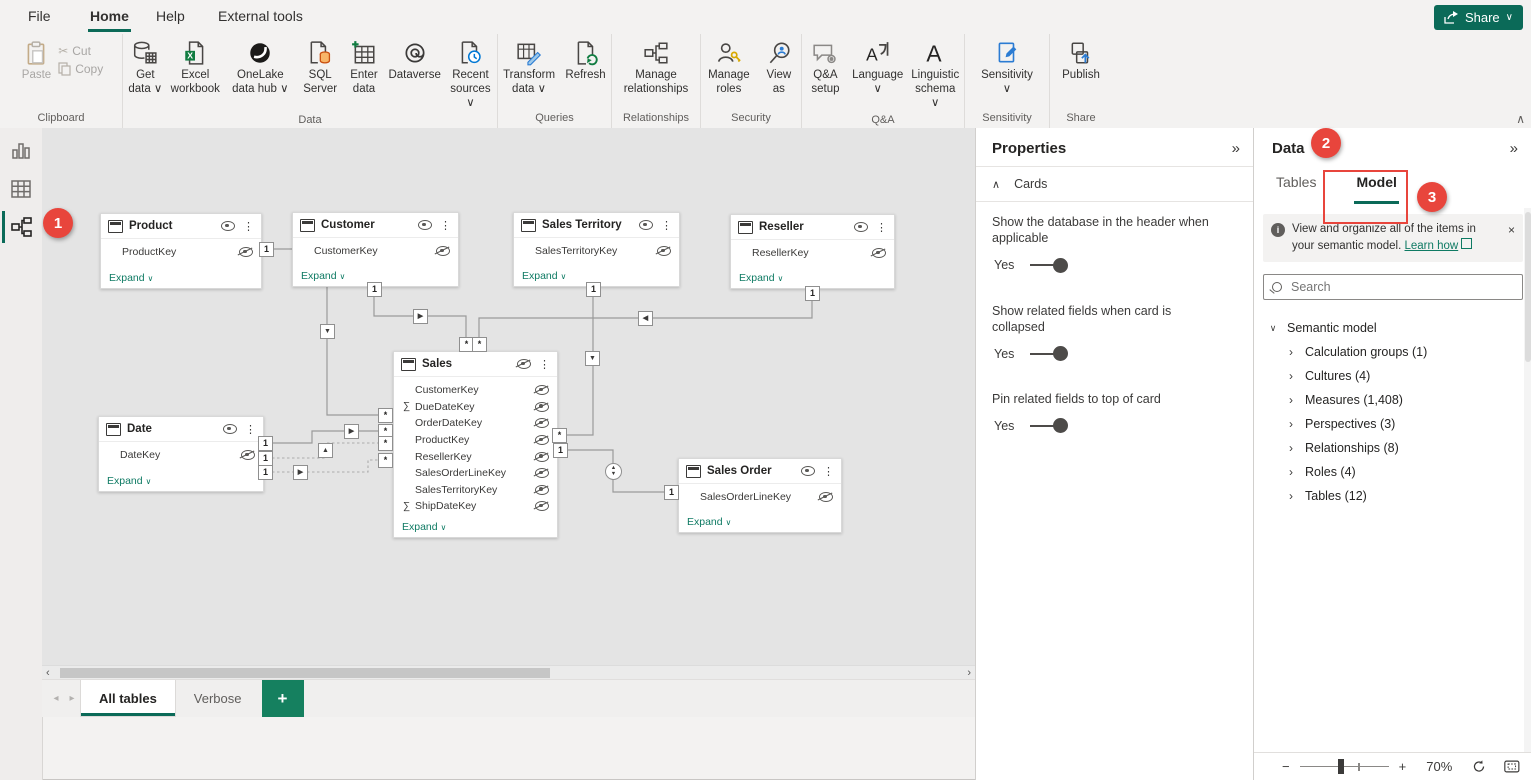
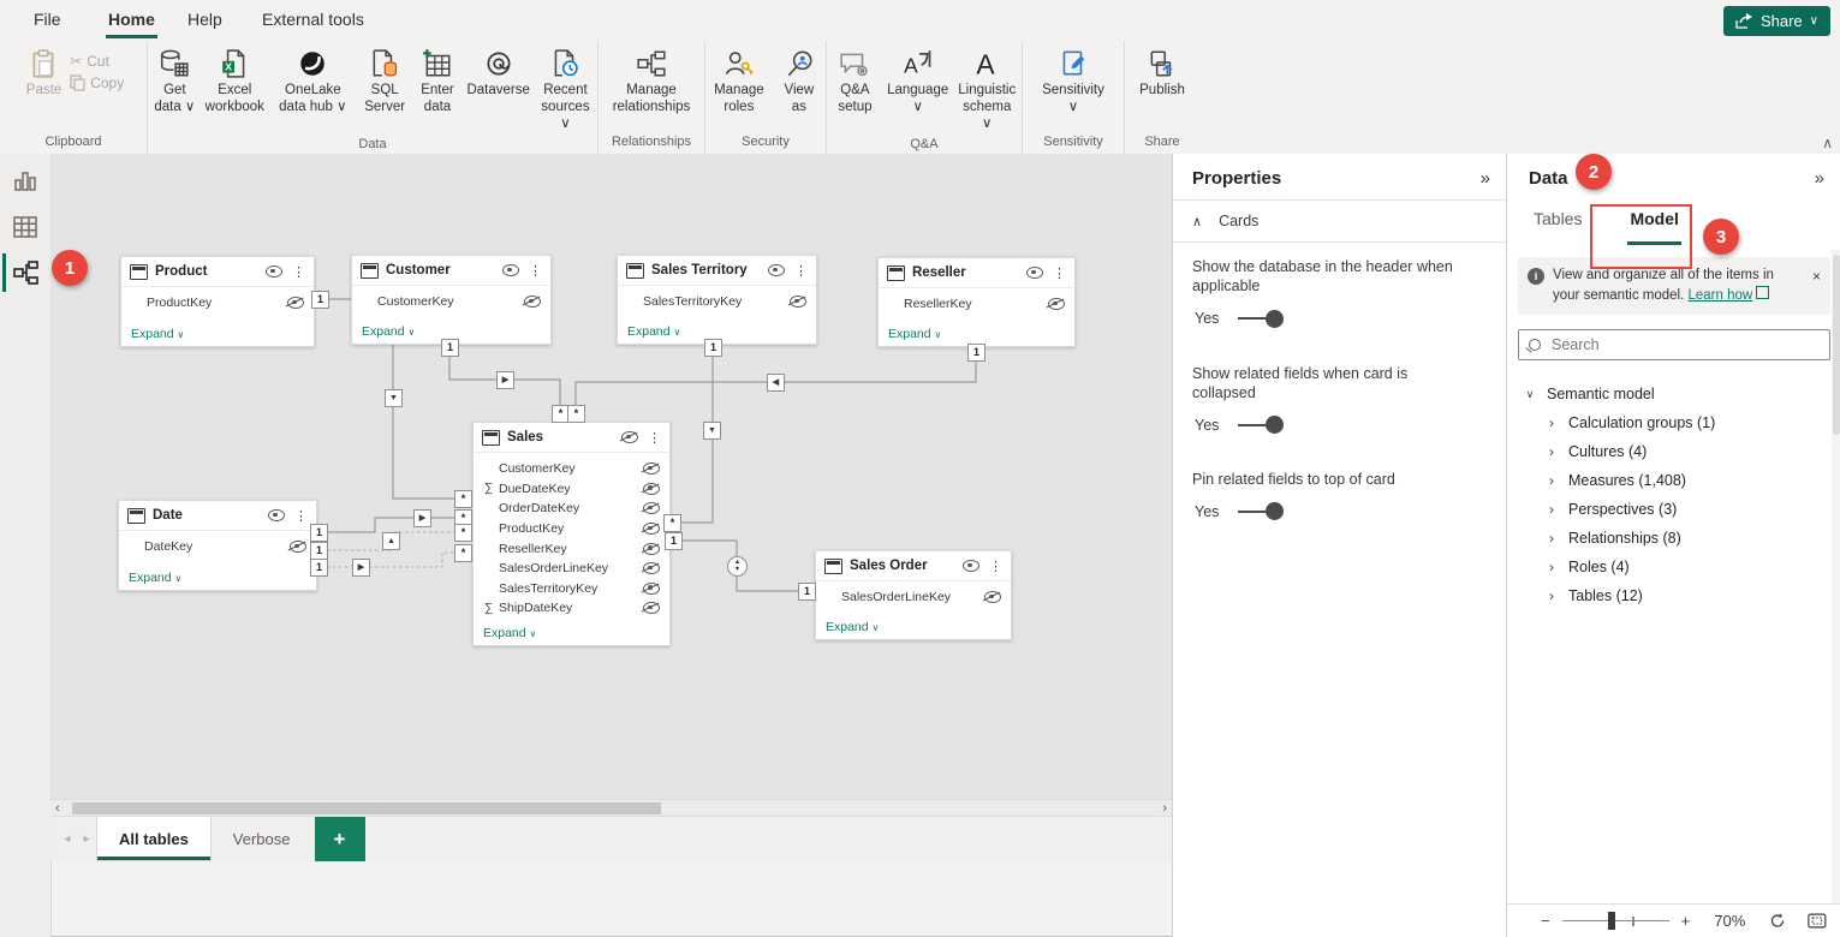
  File
  Home
  Help
  External tools
  Share
  ∨
  Paste
  ✂
  Cut
  Copy
  Clipboard
  Get data ∨
  X
  Excel workbook
  OneLake data hub ∨
  SQL Server
  Enter data
  Dataverse
  Recent sources ∨
  Data
- Transform data ∨
- Refresh
- Queries
  Manage relationships
  Relationships
  Manage roles
  View as
  Security
  Q&A setup
  A
  Language ∨
  A
  Linguistic schema ∨
  Q&A
  Sensitivity ∨
  Sensitivity
  Publish
  Share
  ∧
  Product
  ⋮
  ProductKey
  Expand ∨
  Customer
  ⋮
  CustomerKey
  Expand ∨
  Sales Territory
  ⋮
  SalesTerritoryKey
  Expand ∨
  Reseller
  ⋮
  ResellerKey
  Expand ∨
  Sales
  ⋮
  CustomerKey
  ∑
  DueDateKey
  OrderDateKey
  ProductKey
  ResellerKey
  SalesOrderLineKey
  SalesTerritoryKey
  ∑
  ShipDateKey
  Expand ∨
  Date
  ⋮
  DateKey
  Expand ∨
  Sales Order
  ⋮
  SalesOrderLineKey
  Expand ∨
  1
  *
  1
  *
  1
  *
  1
  *
  1
  1
  1
  1
  1
  *
  *
  *
  ‹
  ›
  ◂
  ▸
  All tables
  Verbose
  +
  Properties
  »
  ∧
  Cards
  Show the database in the header when applicable
  Yes
  Show related fields when card is collapsed
  Yes
  Pin related fields to top of card
  Yes
  Data
  »
  Tables
  Model
  i
  View and organize all of the items in your semantic model. Learn how
  ×
  Search
  ∨
  Semantic model
  ›
  Calculation groups (1)
  ›
  Cultures (4)
  ›
  Measures (1,408)
  ›
  Perspectives (3)
  ›
  Relationships (8)
  ›
  Roles (4)
  ›
  Tables (12)
  −
  +
  70%
  1
  2
  3
